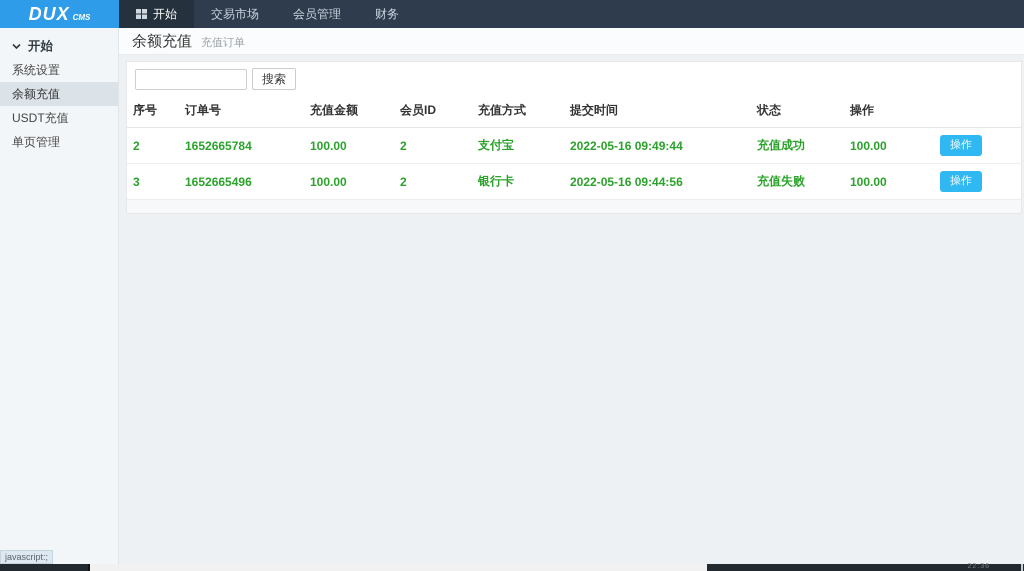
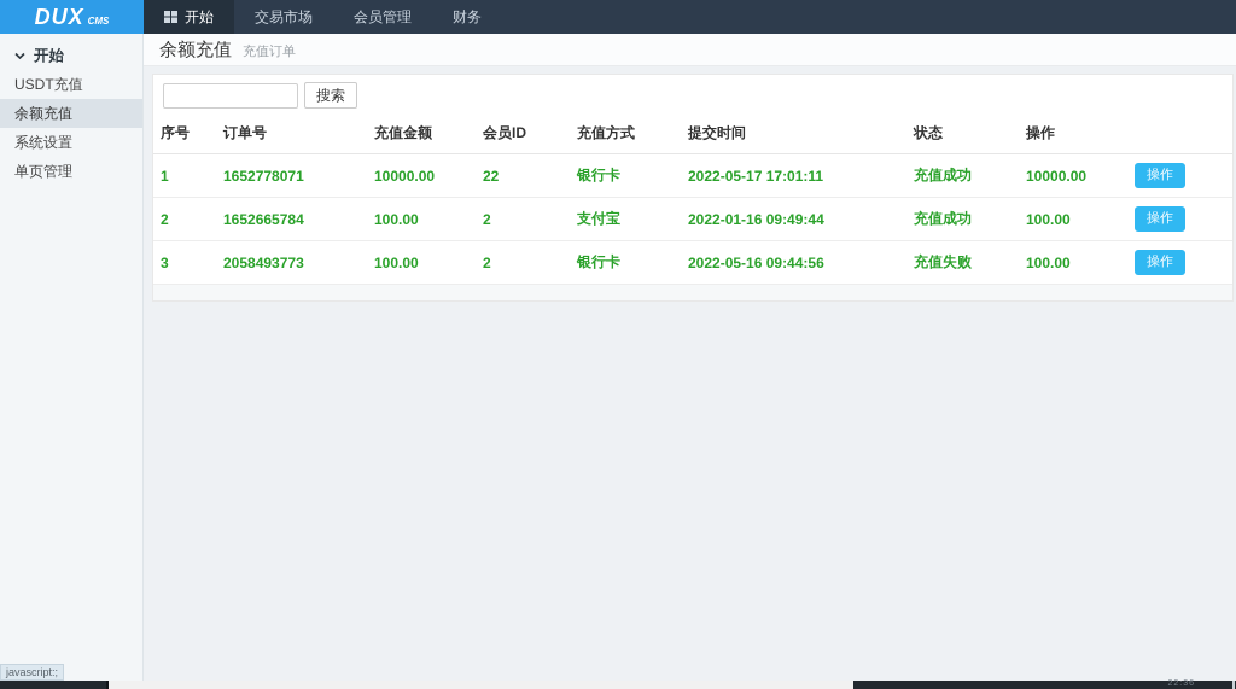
  DUX
  CMS
  开始
  交易市场
  会员管理
  财务
  开始
- 系统设置
+ USDT充值
  余额充值
- USDT充值
+ 系统设置
  单页管理
  余额充值
  充值订单
  搜索
  序号	订单号	充值金额	会员ID	充值方式	提交时间	状态	操作
+ 1	1652778071	10000.00	22	银行卡	2022-05-17 17:01:11	充值成功	10000.00	操作
- 2	1652665784	100.00	2	支付宝	2022-05-16 09:49:44	充值成功	100.00	操作
+ 2	1652665784	100.00	2	支付宝	2022-01-16 09:49:44	充值成功	100.00	操作
- 3	1652665496	100.00	2	银行卡	2022-05-16 09:44:56	充值失败	100.00	操作
+ 3	2058493773	100.00	2	银行卡	2022-05-16 09:44:56	充值失败	100.00	操作
  javascript:;
